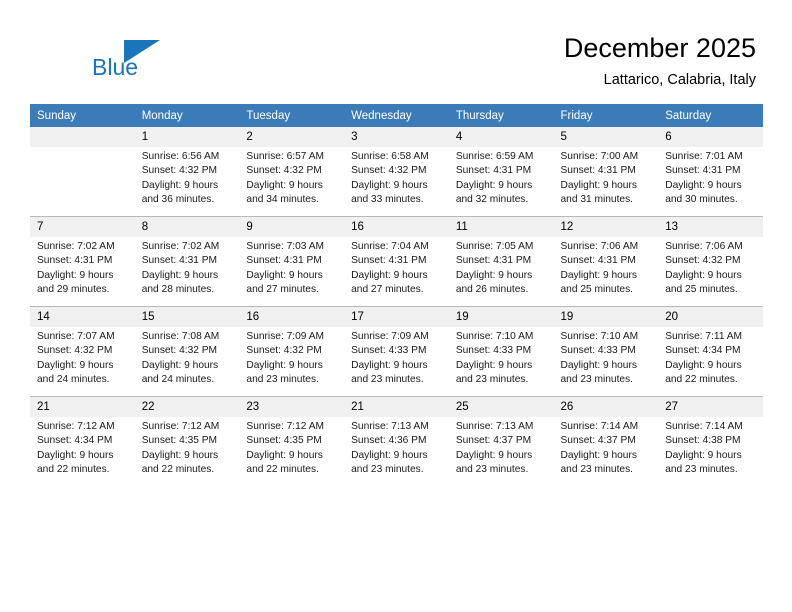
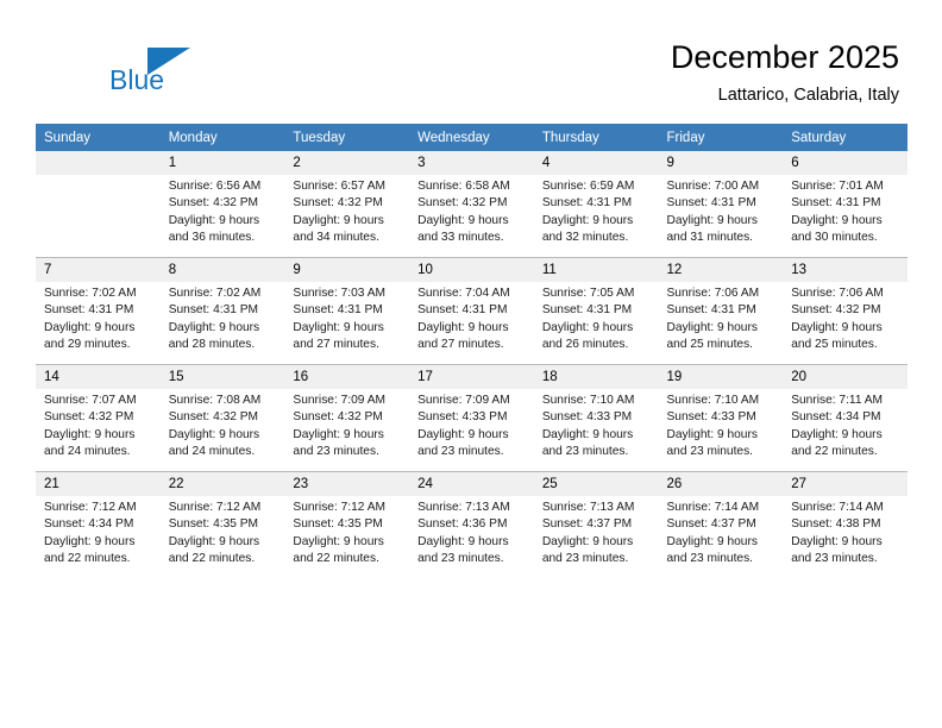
  Blue
  December 2025
  Lattarico, Calabria, Italy
  Sunday	Monday	Tuesday	Wednesday	Thursday	Friday	Saturday
- 	1 Sunrise: 6:56 AM Sunset: 4:32 PM Daylight: 9 hours and 36 minutes.	2 Sunrise: 6:57 AM Sunset: 4:32 PM Daylight: 9 hours and 34 minutes.	3 Sunrise: 6:58 AM Sunset: 4:32 PM Daylight: 9 hours and 33 minutes.	4 Sunrise: 6:59 AM Sunset: 4:31 PM Daylight: 9 hours and 32 minutes.	5 Sunrise: 7:00 AM Sunset: 4:31 PM Daylight: 9 hours and 31 minutes.	6 Sunrise: 7:01 AM Sunset: 4:31 PM Daylight: 9 hours and 30 minutes.
+ 	1 Sunrise: 6:56 AM Sunset: 4:32 PM Daylight: 9 hours and 36 minutes.	2 Sunrise: 6:57 AM Sunset: 4:32 PM Daylight: 9 hours and 34 minutes.	3 Sunrise: 6:58 AM Sunset: 4:32 PM Daylight: 9 hours and 33 minutes.	4 Sunrise: 6:59 AM Sunset: 4:31 PM Daylight: 9 hours and 32 minutes.	9 Sunrise: 7:00 AM Sunset: 4:31 PM Daylight: 9 hours and 31 minutes.	6 Sunrise: 7:01 AM Sunset: 4:31 PM Daylight: 9 hours and 30 minutes.
- 7 Sunrise: 7:02 AM Sunset: 4:31 PM Daylight: 9 hours and 29 minutes.	8 Sunrise: 7:02 AM Sunset: 4:31 PM Daylight: 9 hours and 28 minutes.	9 Sunrise: 7:03 AM Sunset: 4:31 PM Daylight: 9 hours and 27 minutes.	16 Sunrise: 7:04 AM Sunset: 4:31 PM Daylight: 9 hours and 27 minutes.	11 Sunrise: 7:05 AM Sunset: 4:31 PM Daylight: 9 hours and 26 minutes.	12 Sunrise: 7:06 AM Sunset: 4:31 PM Daylight: 9 hours and 25 minutes.	13 Sunrise: 7:06 AM Sunset: 4:32 PM Daylight: 9 hours and 25 minutes.
+ 7 Sunrise: 7:02 AM Sunset: 4:31 PM Daylight: 9 hours and 29 minutes.	8 Sunrise: 7:02 AM Sunset: 4:31 PM Daylight: 9 hours and 28 minutes.	9 Sunrise: 7:03 AM Sunset: 4:31 PM Daylight: 9 hours and 27 minutes.	10 Sunrise: 7:04 AM Sunset: 4:31 PM Daylight: 9 hours and 27 minutes.	11 Sunrise: 7:05 AM Sunset: 4:31 PM Daylight: 9 hours and 26 minutes.	12 Sunrise: 7:06 AM Sunset: 4:31 PM Daylight: 9 hours and 25 minutes.	13 Sunrise: 7:06 AM Sunset: 4:32 PM Daylight: 9 hours and 25 minutes.
- 14 Sunrise: 7:07 AM Sunset: 4:32 PM Daylight: 9 hours and 24 minutes.	15 Sunrise: 7:08 AM Sunset: 4:32 PM Daylight: 9 hours and 24 minutes.	16 Sunrise: 7:09 AM Sunset: 4:32 PM Daylight: 9 hours and 23 minutes.	17 Sunrise: 7:09 AM Sunset: 4:33 PM Daylight: 9 hours and 23 minutes.	19 Sunrise: 7:10 AM Sunset: 4:33 PM Daylight: 9 hours and 23 minutes.	19 Sunrise: 7:10 AM Sunset: 4:33 PM Daylight: 9 hours and 23 minutes.	20 Sunrise: 7:11 AM Sunset: 4:34 PM Daylight: 9 hours and 22 minutes.
+ 14 Sunrise: 7:07 AM Sunset: 4:32 PM Daylight: 9 hours and 24 minutes.	15 Sunrise: 7:08 AM Sunset: 4:32 PM Daylight: 9 hours and 24 minutes.	16 Sunrise: 7:09 AM Sunset: 4:32 PM Daylight: 9 hours and 23 minutes.	17 Sunrise: 7:09 AM Sunset: 4:33 PM Daylight: 9 hours and 23 minutes.	18 Sunrise: 7:10 AM Sunset: 4:33 PM Daylight: 9 hours and 23 minutes.	19 Sunrise: 7:10 AM Sunset: 4:33 PM Daylight: 9 hours and 23 minutes.	20 Sunrise: 7:11 AM Sunset: 4:34 PM Daylight: 9 hours and 22 minutes.
- 21 Sunrise: 7:12 AM Sunset: 4:34 PM Daylight: 9 hours and 22 minutes.	22 Sunrise: 7:12 AM Sunset: 4:35 PM Daylight: 9 hours and 22 minutes.	23 Sunrise: 7:12 AM Sunset: 4:35 PM Daylight: 9 hours and 22 minutes.	21 Sunrise: 7:13 AM Sunset: 4:36 PM Daylight: 9 hours and 23 minutes.	25 Sunrise: 7:13 AM Sunset: 4:37 PM Daylight: 9 hours and 23 minutes.	26 Sunrise: 7:14 AM Sunset: 4:37 PM Daylight: 9 hours and 23 minutes.	27 Sunrise: 7:14 AM Sunset: 4:38 PM Daylight: 9 hours and 23 minutes.
+ 21 Sunrise: 7:12 AM Sunset: 4:34 PM Daylight: 9 hours and 22 minutes.	22 Sunrise: 7:12 AM Sunset: 4:35 PM Daylight: 9 hours and 22 minutes.	23 Sunrise: 7:12 AM Sunset: 4:35 PM Daylight: 9 hours and 22 minutes.	24 Sunrise: 7:13 AM Sunset: 4:36 PM Daylight: 9 hours and 23 minutes.	25 Sunrise: 7:13 AM Sunset: 4:37 PM Daylight: 9 hours and 23 minutes.	26 Sunrise: 7:14 AM Sunset: 4:37 PM Daylight: 9 hours and 23 minutes.	27 Sunrise: 7:14 AM Sunset: 4:38 PM Daylight: 9 hours and 23 minutes.
